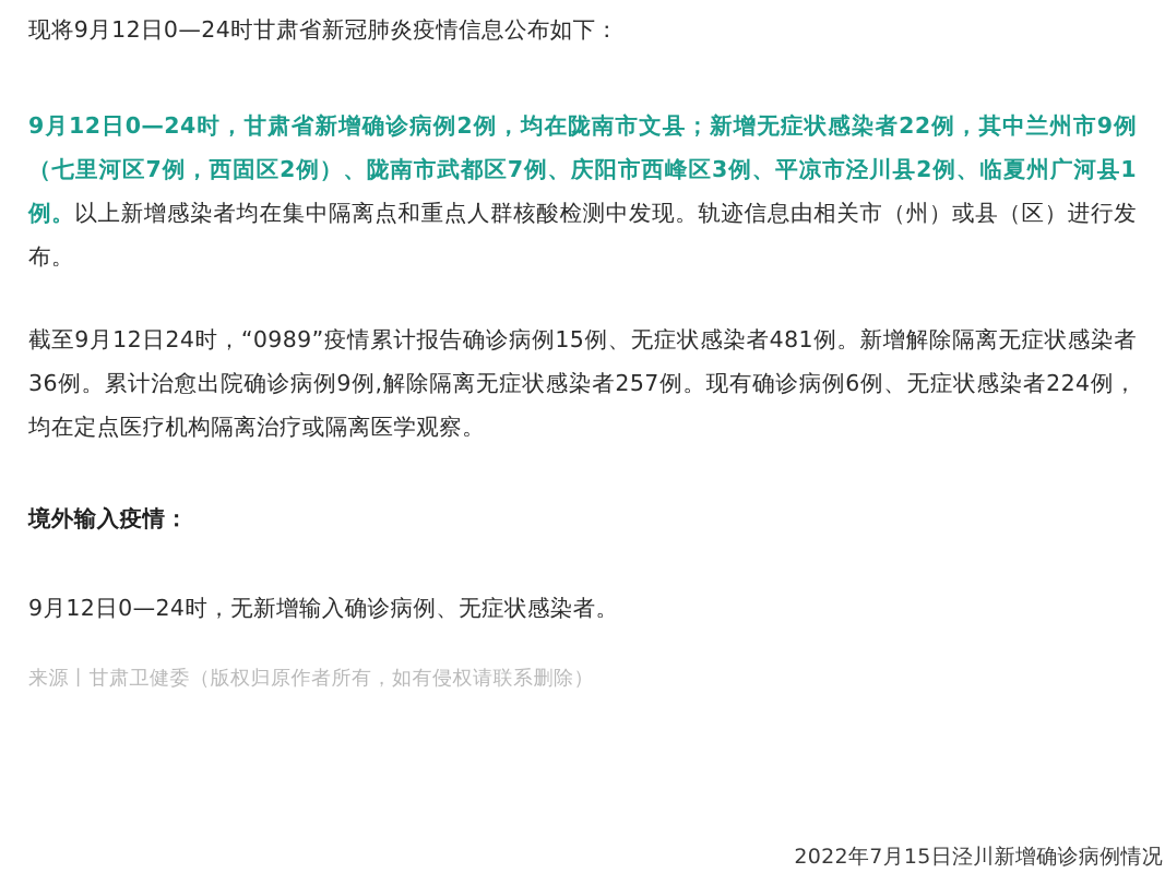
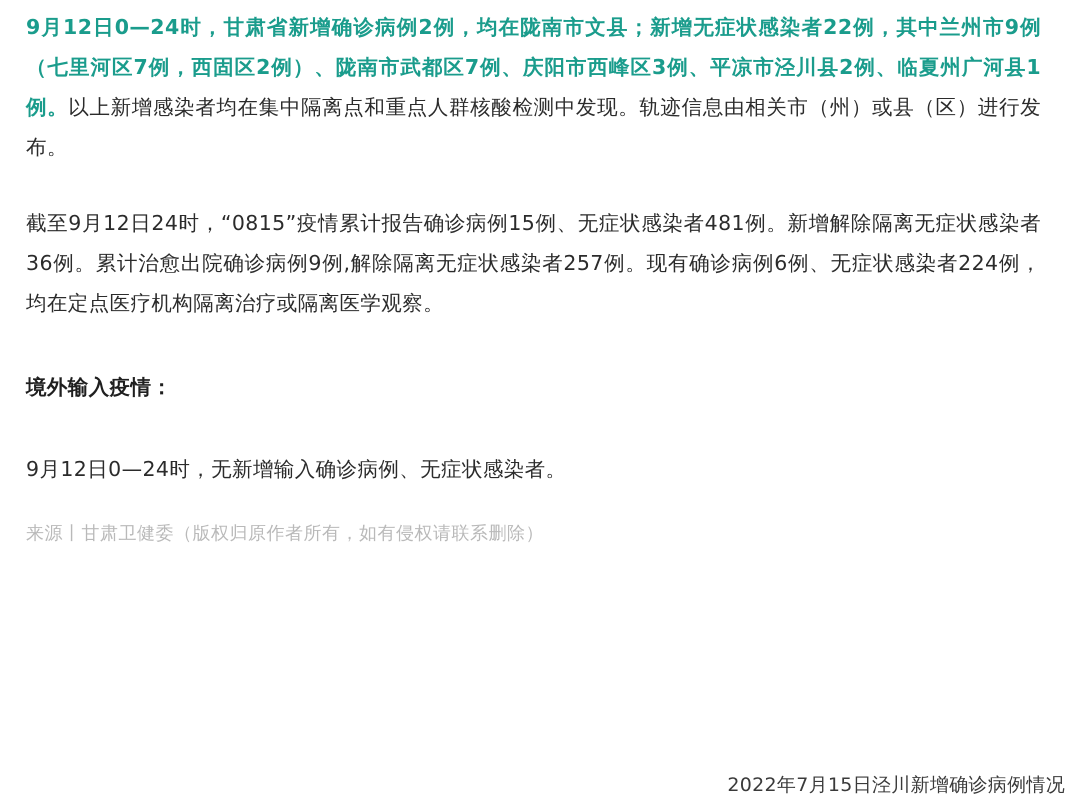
- 现将9月12日0—24时甘肃省新冠肺炎疫情信息公布如下：
  9月12日0—24时，甘肃省新增确诊病例2例，均在陇南市文县；新增无症状感染者22例，其中兰州市9例（七里河区7例，西固区2例）、陇南市武都区7例、庆阳市西峰区3例、平凉市泾川县2例、临夏州广河县1例。以上新增感染者均在集中隔离点和重点人群核酸检测中发现。轨迹信息由相关市（州）或县（区）进行发布。
- 截至9月12日24时，“0989”疫情累计报告确诊病例15例、无症状感染者481例。新增解除隔离无症状感染者36例。累计治愈出院确诊病例9例,解除隔离无症状感染者257例。现有确诊病例6例、无症状感染者224例，均在定点医疗机构隔离治疗或隔离医学观察。
+ 截至9月12日24时，“0815”疫情累计报告确诊病例15例、无症状感染者481例。新增解除隔离无症状感染者36例。累计治愈出院确诊病例9例,解除隔离无症状感染者257例。现有确诊病例6例、无症状感染者224例，均在定点医疗机构隔离治疗或隔离医学观察。
  境外输入疫情：
  9月12日0—24时，无新增输入确诊病例、无症状感染者。
  来源丨甘肃卫健委（版权归原作者所有，如有侵权请联系删除）
  2022年7月15日泾川新增确诊病例情况
